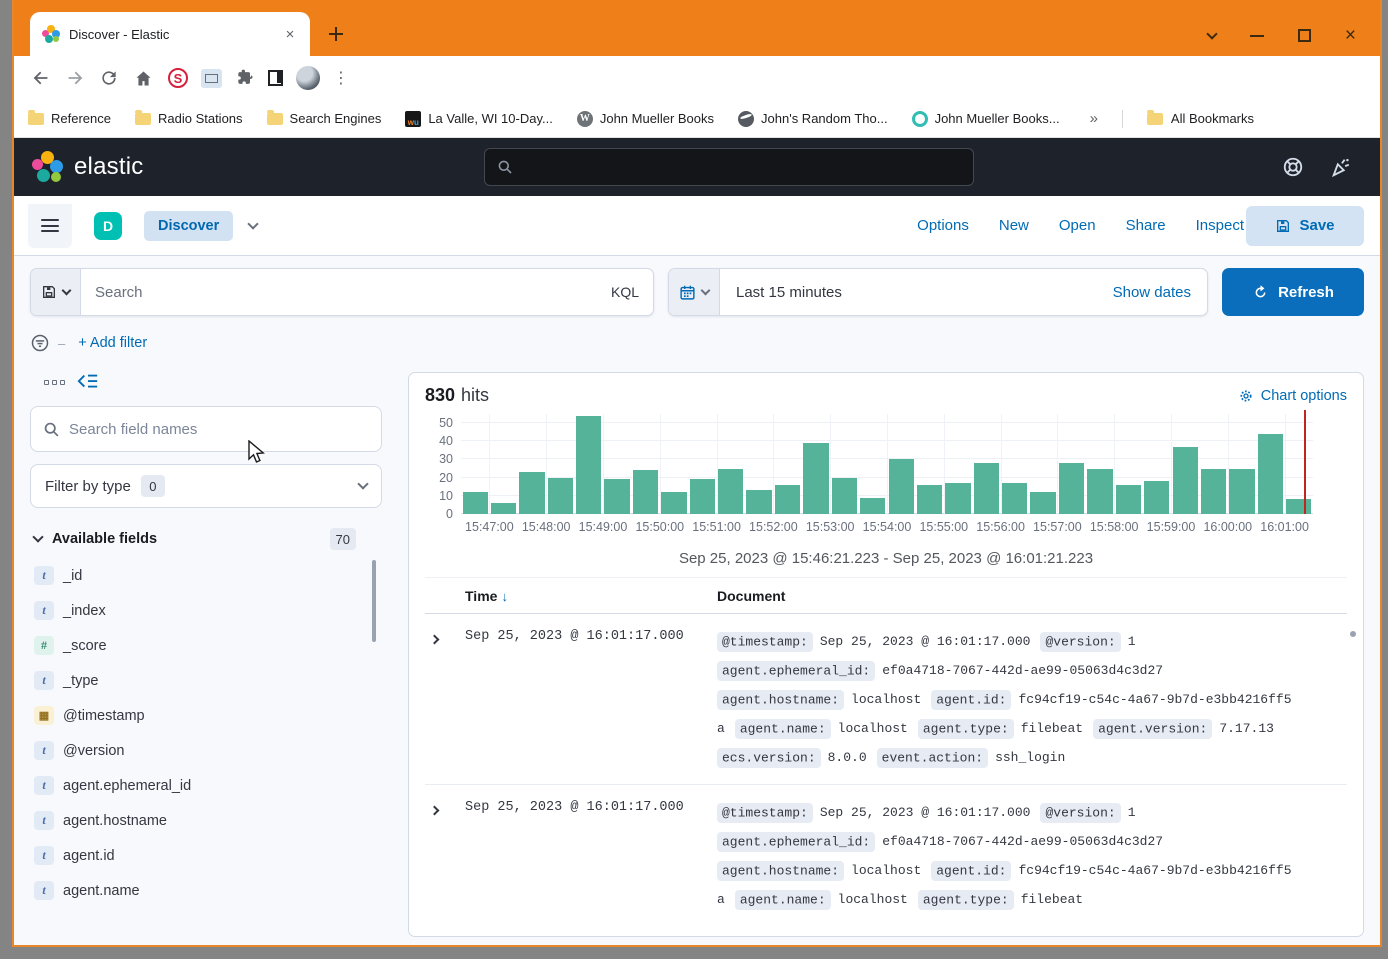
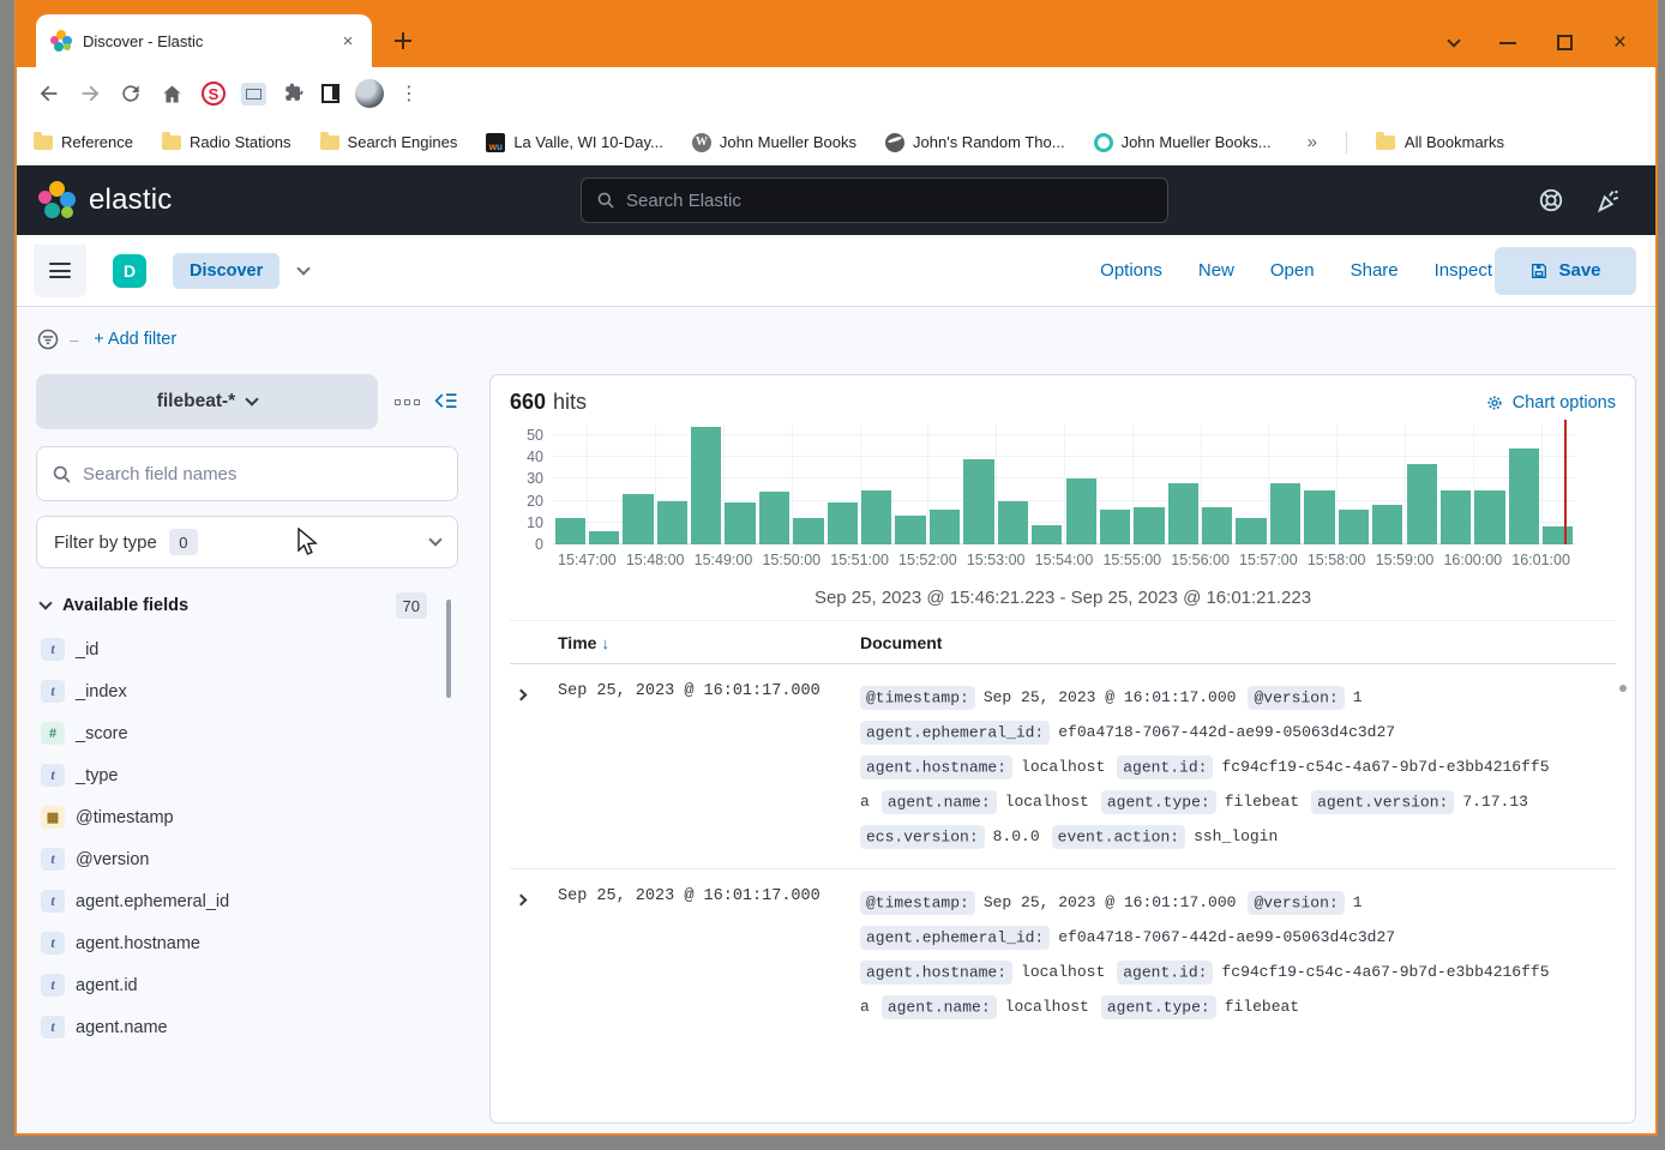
  Discover - Elastic
  ×
  ×
  S
  ⋮
  Reference
  Radio Stations
  Search Engines
  w
  u
  La Valle, WI 10-Day...
  W
  John Mueller Books
  John's Random Tho...
  John Mueller Books...
  »
  All Bookmarks
  elastic
+ Search Elastic
  D
  Discover
  Options
  New
  Open
  Share
  Inspect
  Save
- Search
- KQL
- Last 15 minutes
- Show dates
- Refresh
  ‒
  + Add filter
+ filebeat-*
  Search field names
  Filter by type
  0
  Available fields
  70
  t
  _id
  t
  _index
  #
  _score
  t
  _type
  ▦
  @timestamp
  t
  @version
  t
  agent.ephemeral_id
  t
  agent.hostname
  t
  agent.id
  t
  agent.name
- 830 hits
+ 660 hits
  Chart options
  0
  10
  20
  30
  40
  50
  15:47:00
  15:48:00
  15:49:00
  15:50:00
  15:51:00
  15:52:00
  15:53:00
  15:54:00
  15:55:00
  15:56:00
  15:57:00
  15:58:00
  15:59:00
  16:00:00
  16:01:00
  Sep 25, 2023 @ 15:46:21.223 - Sep 25, 2023 @ 16:01:21.223
  Time ↓
  Document
  Sep 25, 2023 @ 16:01:17.000
  @timestamp: Sep 25, 2023 @ 16:01:17.000 @version: 1agent.ephemeral_id: ef0a4718-7067-442d-ae99-05063d4c3d27agent.hostname: localhost agent.id: fc94cf19-c54c-4a67-9b7d-e3bb4216ff5a agent.name: localhost agent.type: filebeat agent.version: 7.17.13ecs.version: 8.0.0 event.action: ssh_login
  Sep 25, 2023 @ 16:01:17.000
  @timestamp: Sep 25, 2023 @ 16:01:17.000 @version: 1agent.ephemeral_id: ef0a4718-7067-442d-ae99-05063d4c3d27agent.hostname: localhost agent.id: fc94cf19-c54c-4a67-9b7d-e3bb4216ff5a agent.name: localhost agent.type: filebeat
